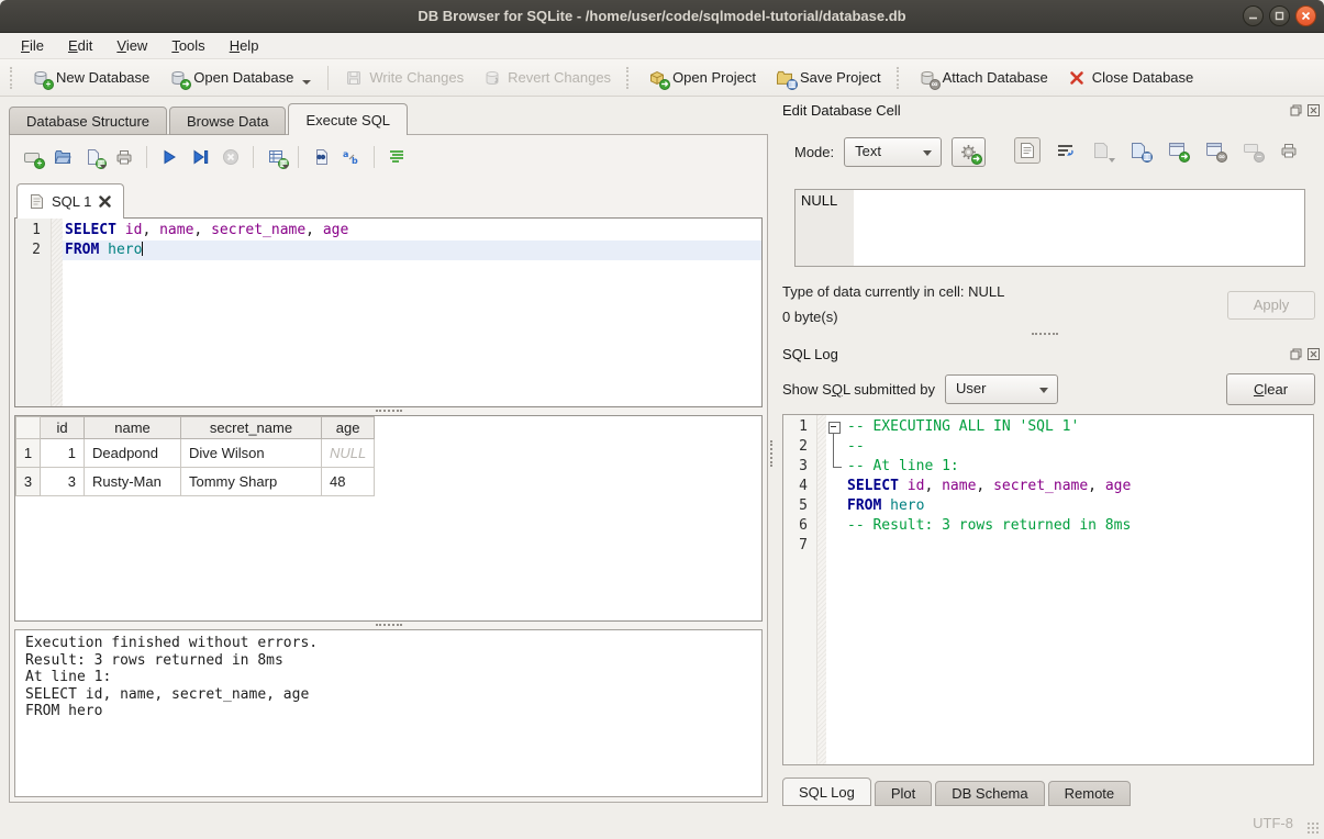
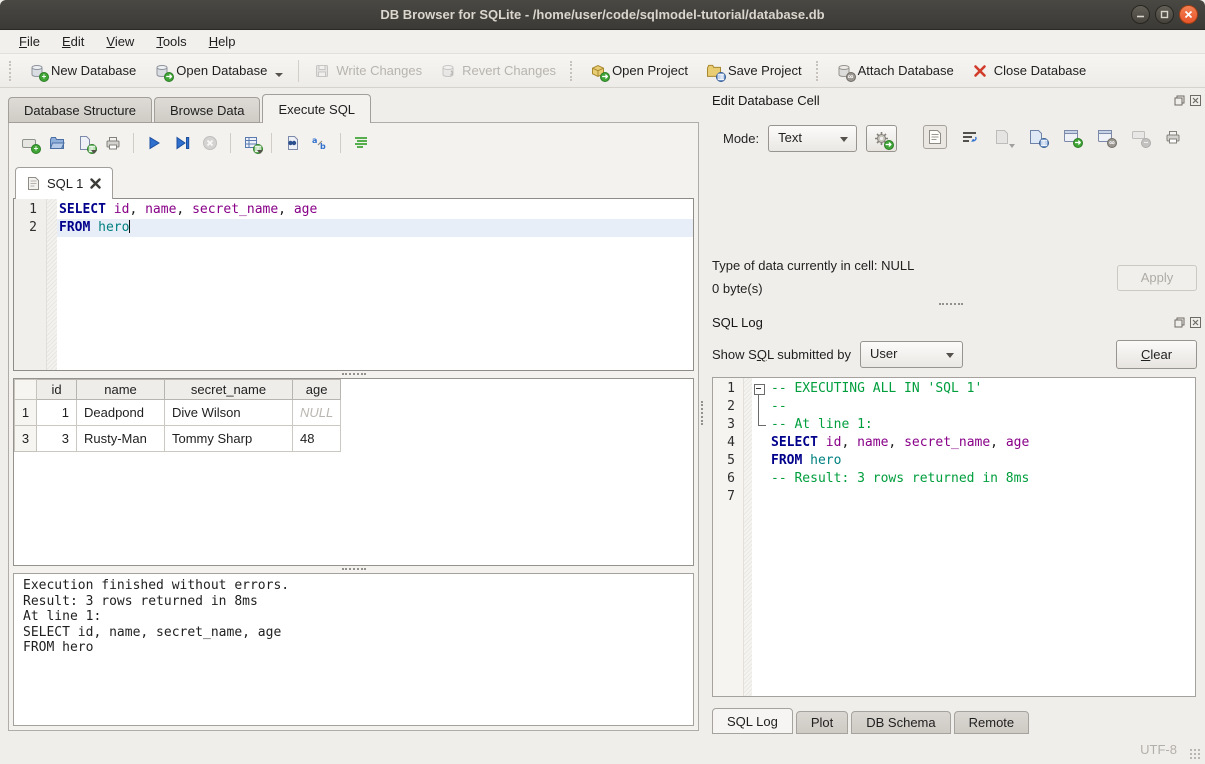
  DB Browser for SQLite - /home/user/code/sqlmodel-tutorial/database.db
  File
  Edit
  View
  Tools
  Help
  +
  New Database
  ➜
  Open Database
  Write Changes
  Revert Changes
  ➜
  Open Project
  ▥
  Save Project
  ∞
  Attach Database
  Close Database
  Database Structure
  Browse Data
  Execute SQL
  +
  ▥
  ▥
  a
  b
  SQL 1
  1
  SELECT id, name, secret_name, age
  2
  FROM hero
  	id	name	secret_name	age
  1	1	Deadpond	Dive Wilson	NULL
  3	3	Rusty-Man	Tommy Sharp	48
  Execution finished without errors.
  Result: 3 rows returned in 8ms
  At line 1:
  SELECT id, name, secret_name, age
  FROM hero
  Edit Database Cell
  Mode:
  Text
  ➜
  ▥
  ➜
  ∞
  −
- NULL
  Type of data currently in cell: NULL
  0 byte(s)
  Apply
  SQL Log
  Show SQL submitted by
  User
  Clear
  1
  -- EXECUTING ALL IN 'SQL 1'
  2
  --
  3
  -- At line 1:
  4
  SELECT id, name, secret_name, age
  5
  FROM hero
  6
  -- Result: 3 rows returned in 8ms
  7
  SQL Log
  Plot
  DB Schema
  Remote
  UTF-8
